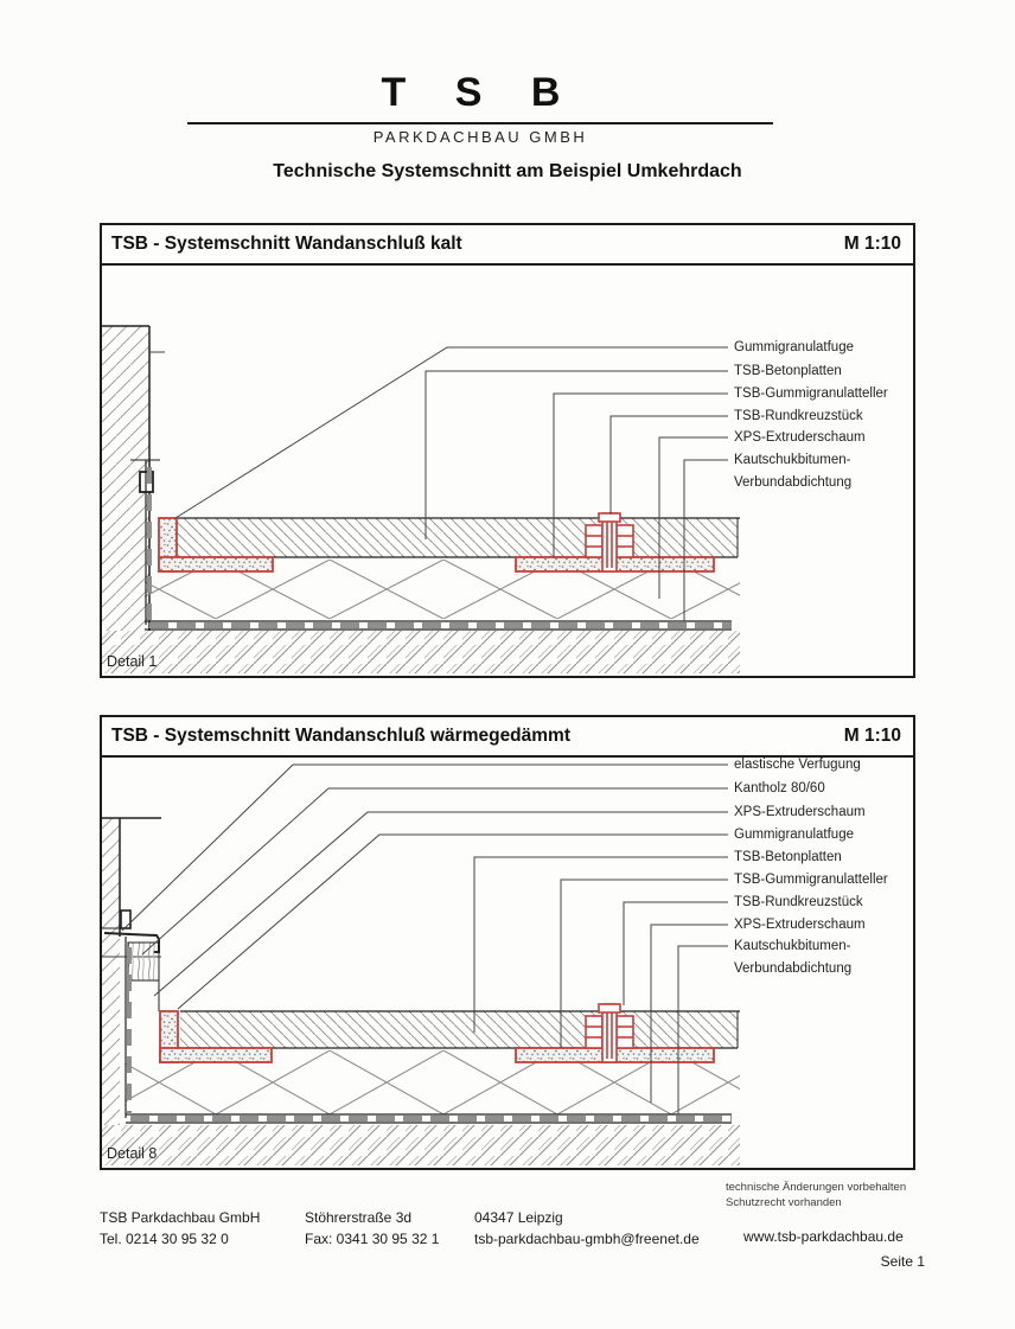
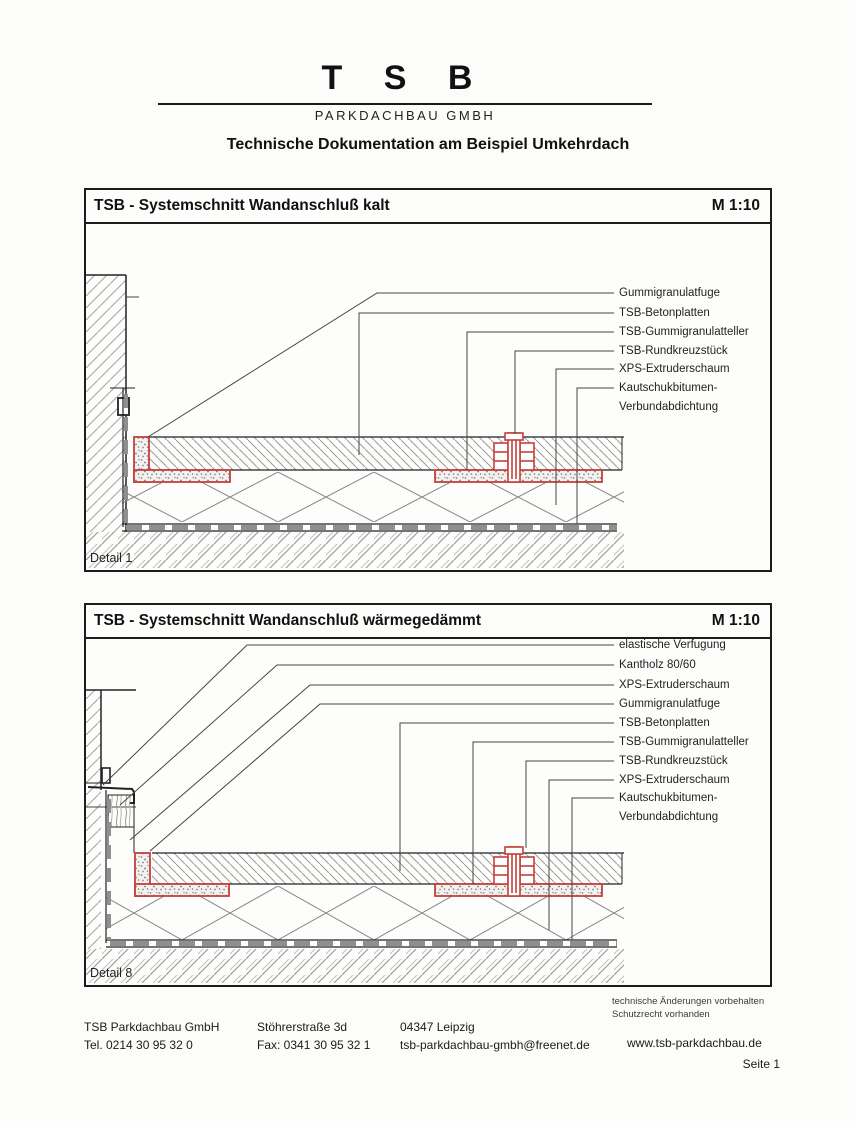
  T S B
  PARKDACHBAU GMBH
- Technische Systemschnitt am Beispiel Umkehrdach
+ Technische Dokumentation am Beispiel Umkehrdach
  TSB - Systemschnitt Wandanschluß kalt
  M 1:10
  Gummigranulatfuge
  TSB-Betonplatten
  TSB-Gummigranulatteller
  TSB-Rundkreuzstück
  XPS-Extruderschaum
  Kautschukbitumen-
  Verbundabdichtung
  Detail 1
  TSB - Systemschnitt Wandanschluß wärmegedämmt
  M 1:10
  elastische Verfugung
  Kantholz 80/60
  XPS-Extruderschaum
  Gummigranulatfuge
  TSB-Betonplatten
  TSB-Gummigranulatteller
  TSB-Rundkreuzstück
  XPS-Extruderschaum
  Kautschukbitumen-
  Verbundabdichtung
  Detail 8
  technische Änderungen vorbehalten
  Schutzrecht vorhanden
  TSB Parkdachbau GmbH
  Tel. 0214 30 95 32 0
  Stöhrerstraße 3d
  Fax: 0341 30 95 32 1
  04347 Leipzig
  tsb-parkdachbau-gmbh@freenet.de
  www.tsb-parkdachbau.de
  Seite 1
